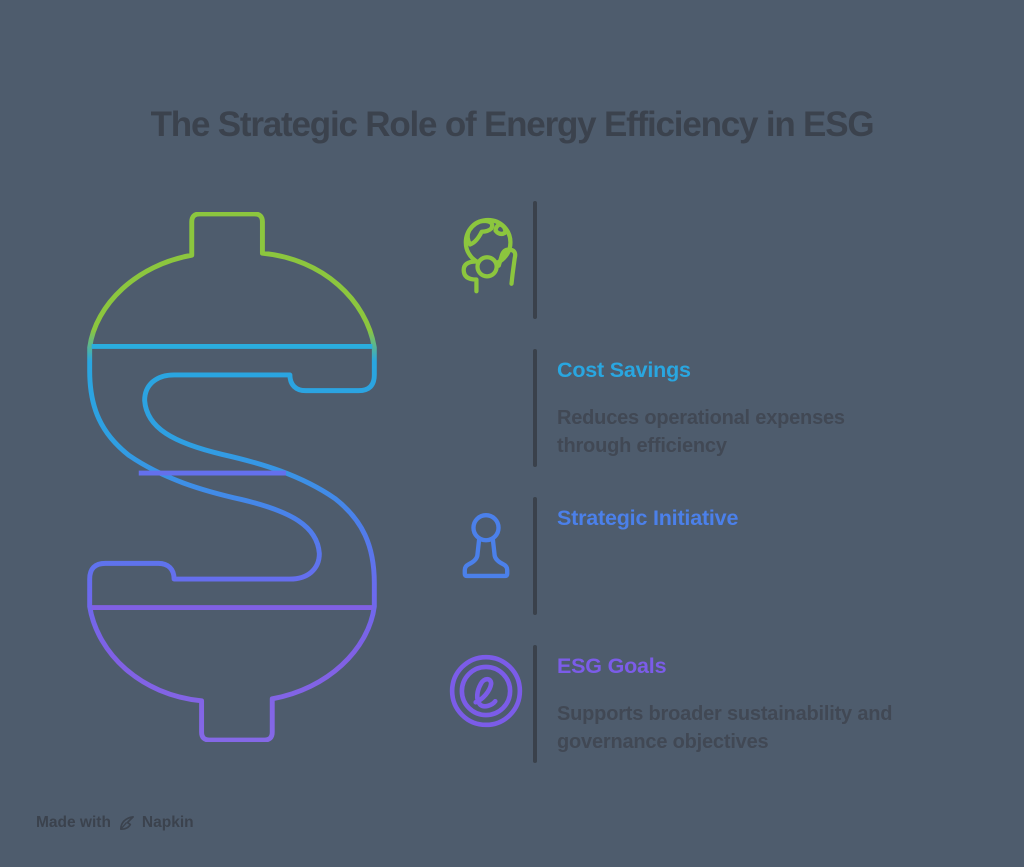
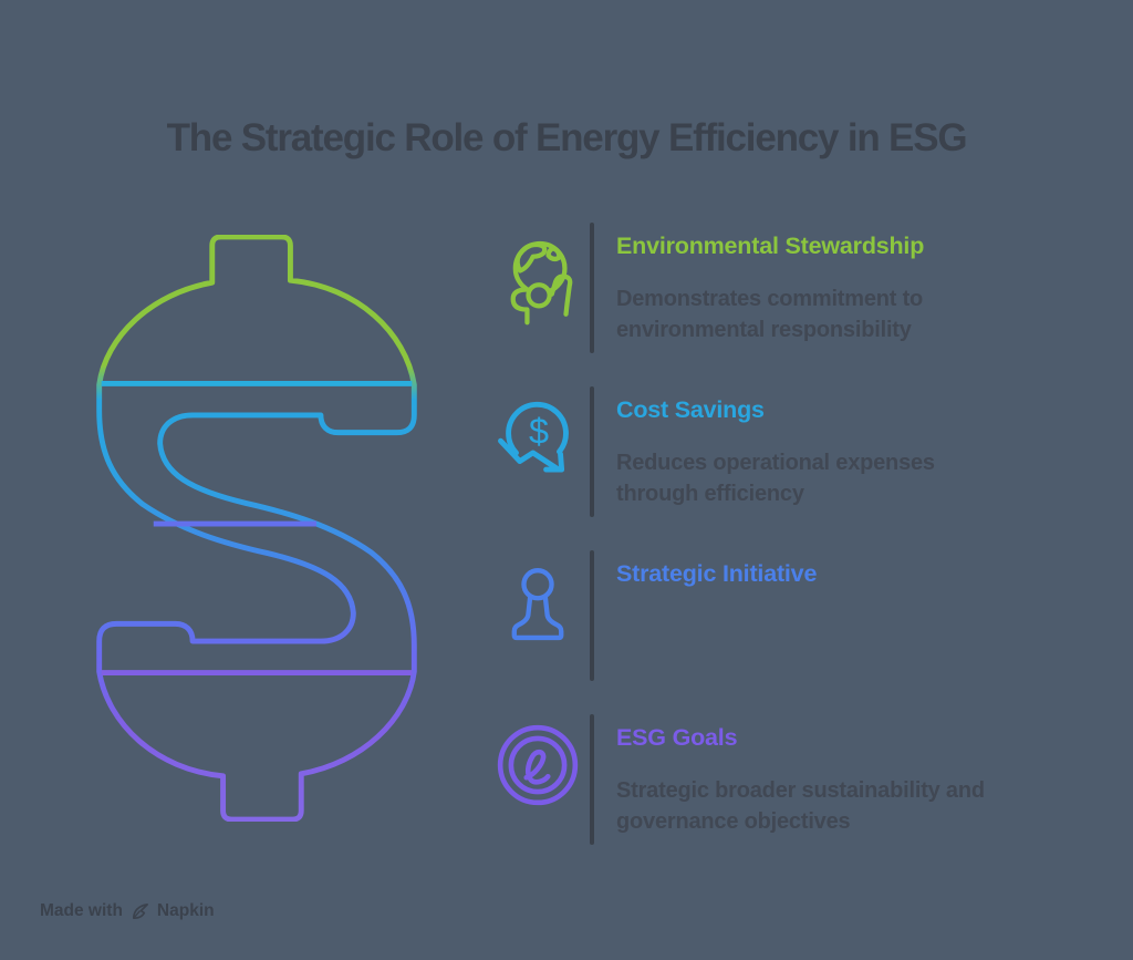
  The Strategic Role of Energy Efficiency in ESG
+ Environmental Stewardship
+ Demonstrates commitment to environmental responsibility
+ $
  Cost Savings
  Reduces operational expenses through efficiency
  Strategic Initiative
  ESG Goals
- Supports broader sustainability and governance objectives
+ Strategic broader sustainability and governance objectives
  Made with
  Napkin
